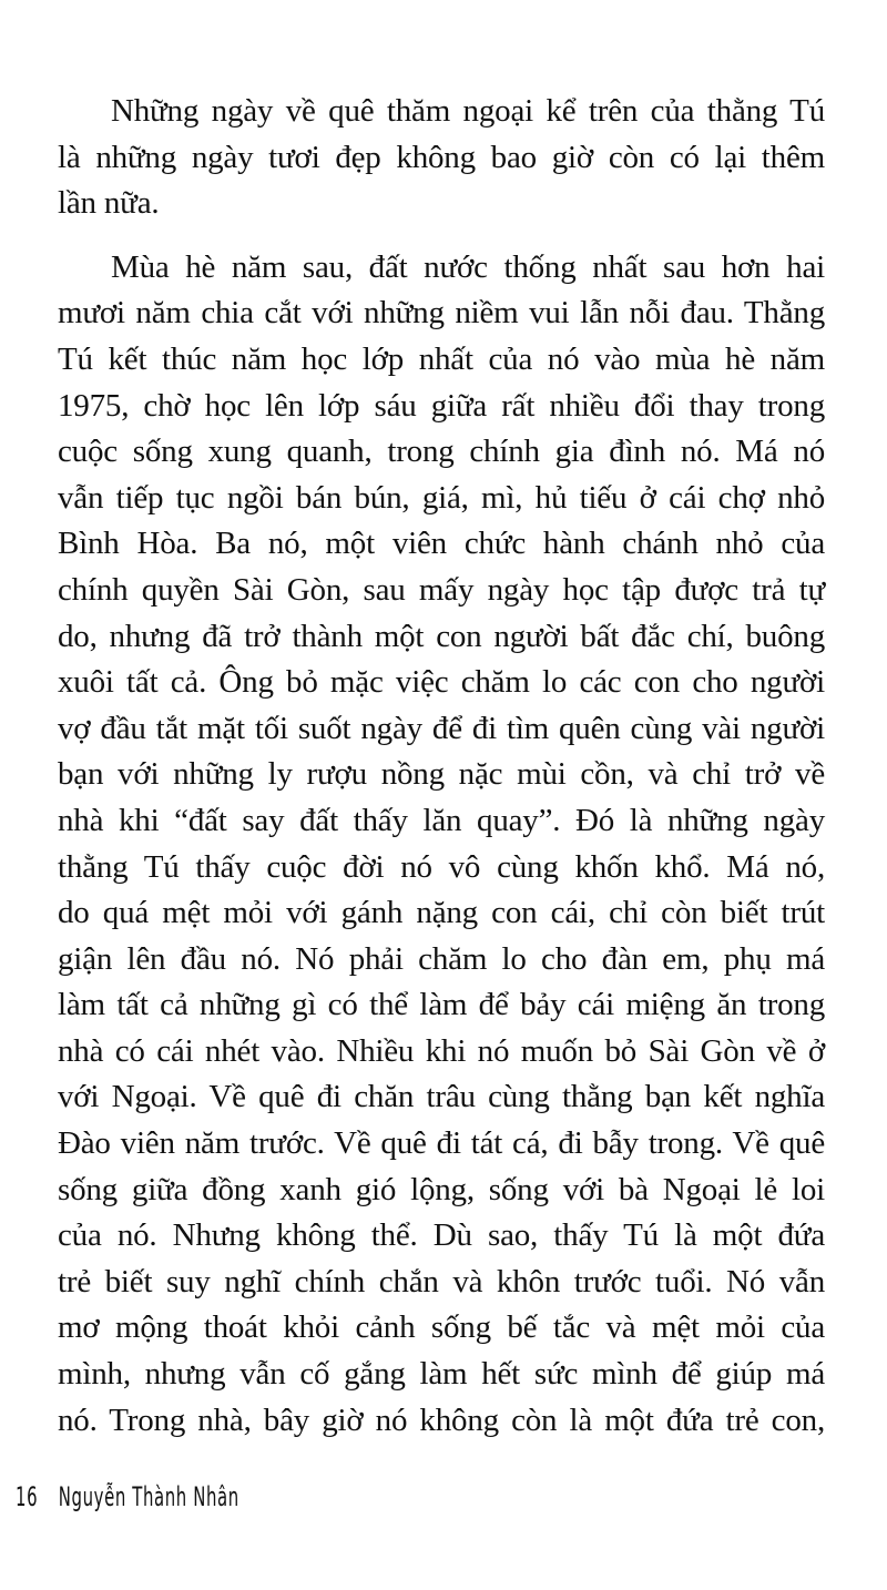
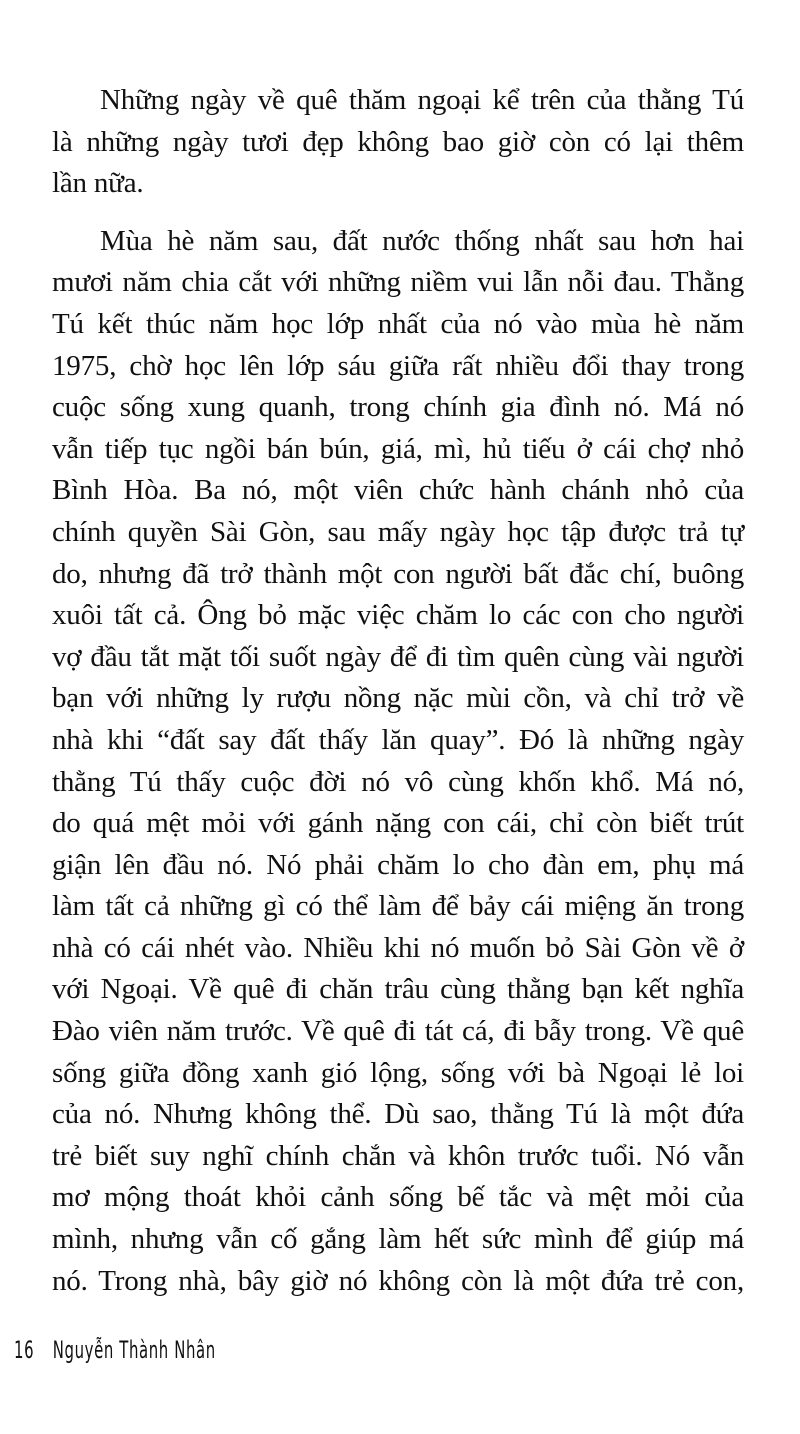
  Những ngày về quê thăm ngoại kể trên của thằng Tú
  là những ngày tươi đẹp không bao giờ còn có lại thêm
  lần nữa.
  Mùa hè năm sau, đất nước thống nhất sau hơn hai
  mươi năm chia cắt với những niềm vui lẫn nỗi đau. Thằng
  Tú kết thúc năm học lớp nhất của nó vào mùa hè năm
  1975, chờ học lên lớp sáu giữa rất nhiều đổi thay trong
  cuộc sống xung quanh, trong chính gia đình nó. Má nó
  vẫn tiếp tục ngồi bán bún, giá, mì, hủ tiếu ở cái chợ nhỏ
  Bình Hòa. Ba nó, một viên chức hành chánh nhỏ của
  chính quyền Sài Gòn, sau mấy ngày học tập được trả tự
  do, nhưng đã trở thành một con người bất đắc chí, buông
  xuôi tất cả. Ông bỏ mặc việc chăm lo các con cho người
  vợ đầu tắt mặt tối suốt ngày để đi tìm quên cùng vài người
  bạn với những ly rượu nồng nặc mùi cồn, và chỉ trở về
  nhà khi “đất say đất thấy lăn quay”. Đó là những ngày
  thằng Tú thấy cuộc đời nó vô cùng khốn khổ. Má nó,
  do quá mệt mỏi với gánh nặng con cái, chỉ còn biết trút
  giận lên đầu nó. Nó phải chăm lo cho đàn em, phụ má
  làm tất cả những gì có thể làm để bảy cái miệng ăn trong
  nhà có cái nhét vào. Nhiều khi nó muốn bỏ Sài Gòn về ở
  với Ngoại. Về quê đi chăn trâu cùng thằng bạn kết nghĩa
  Đào viên năm trước. Về quê đi tát cá, đi bẫy trong. Về quê
  sống giữa đồng xanh gió lộng, sống với bà Ngoại lẻ loi
- của nó. Nhưng không thể. Dù sao, thấy Tú là một đứa
+ của nó. Nhưng không thể. Dù sao, thằng Tú là một đứa
  trẻ biết suy nghĩ chính chắn và khôn trước tuổi. Nó vẫn
  mơ mộng thoát khỏi cảnh sống bế tắc và mệt mỏi của
  mình, nhưng vẫn cố gắng làm hết sức mình để giúp má
  nó. Trong nhà, bây giờ nó không còn là một đứa trẻ con,
  16 Nguyễn Thành Nhân
